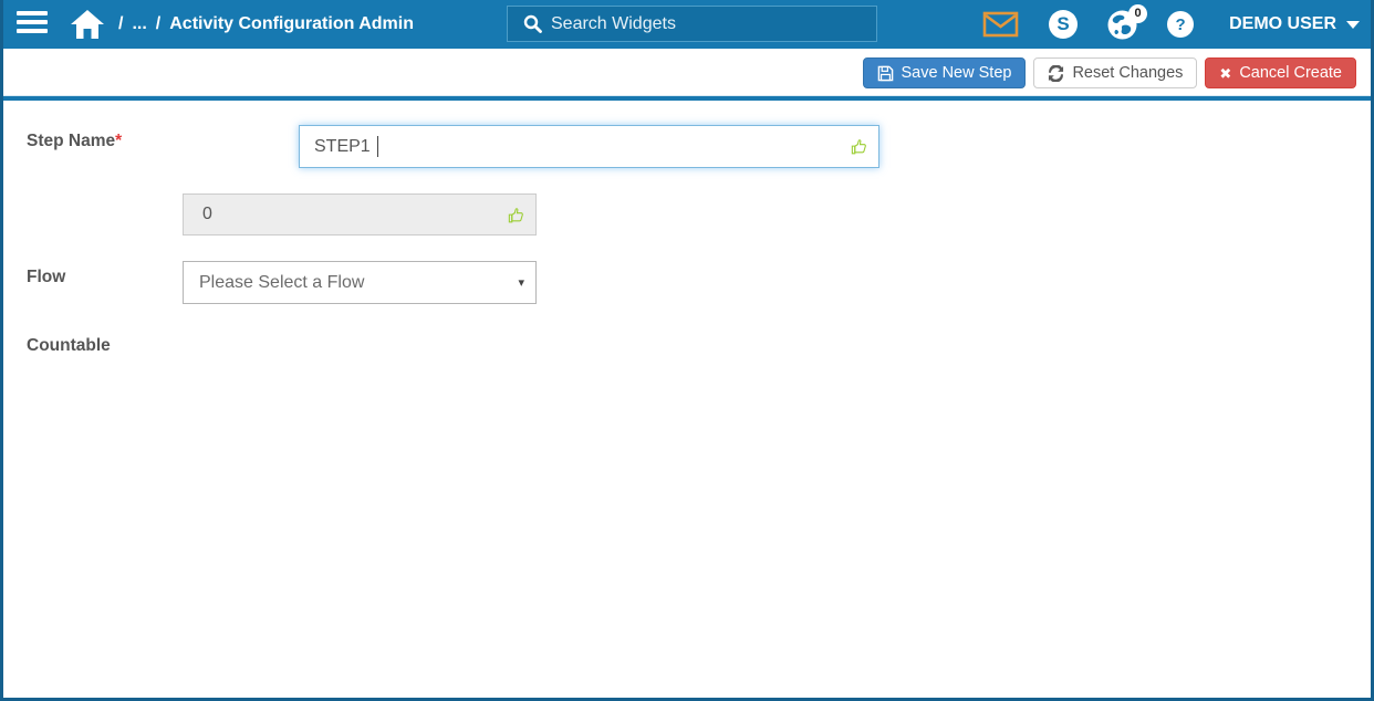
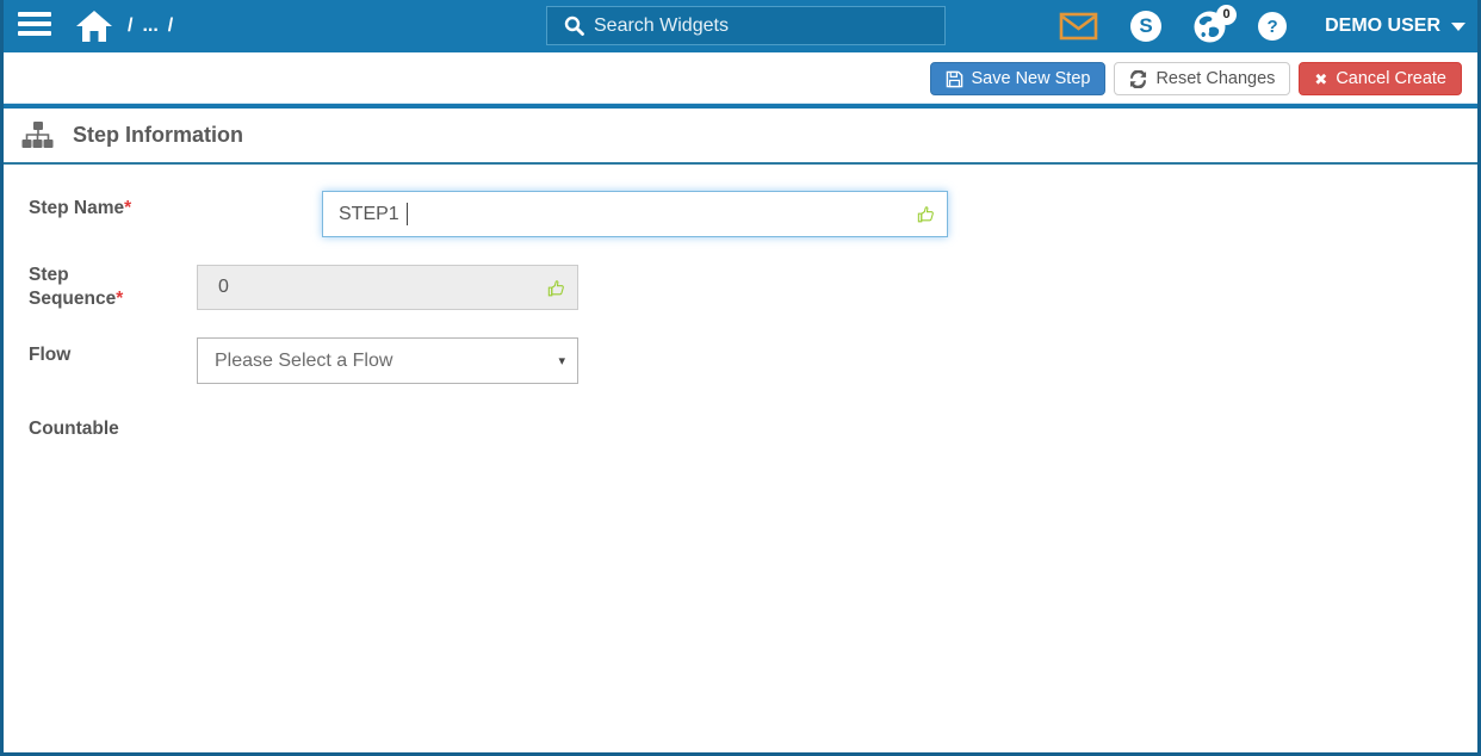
  /
  ...
  /
- Activity Configuration Admin
  Search Widgets
  S
  0
  ?
  DEMO USER
  Save New Step
  Reset Changes
  ✖
  Cancel Create
+ Step Information
  Step Name*
  STEP1
+ Step Sequence*
  0
  Flow
  Please Select a Flow
  ▾
  Countable
